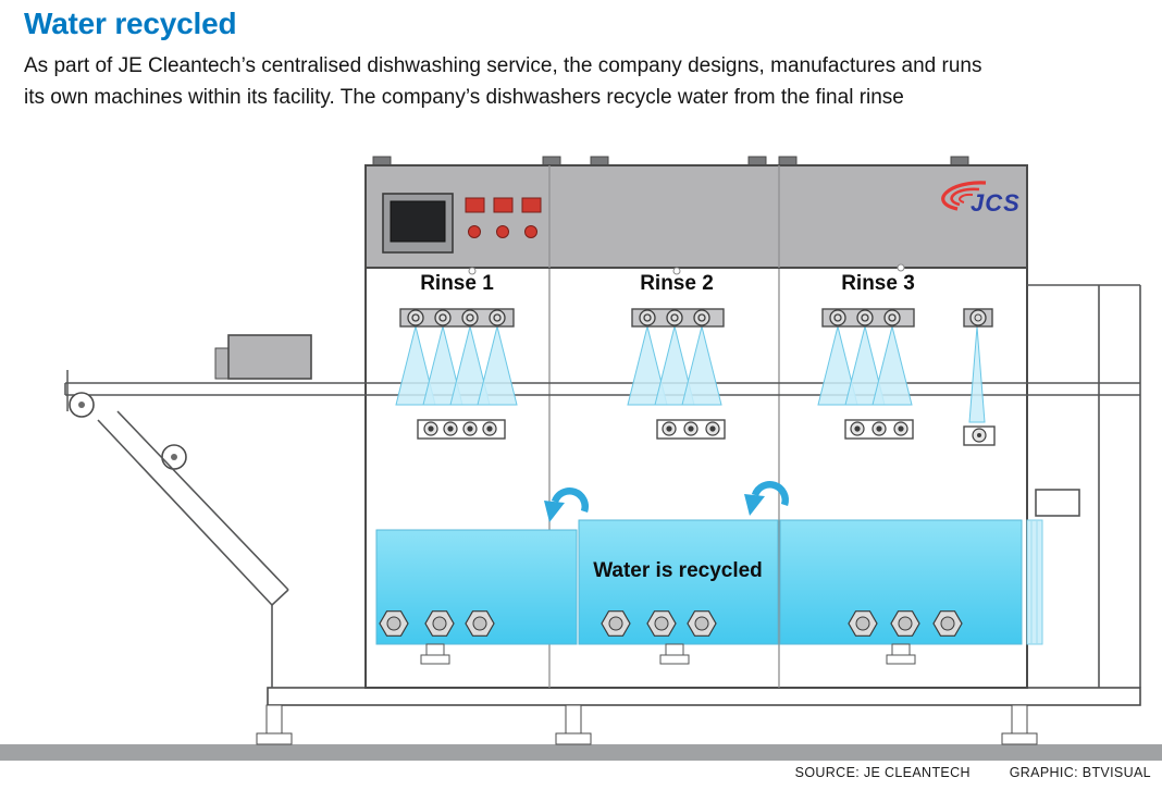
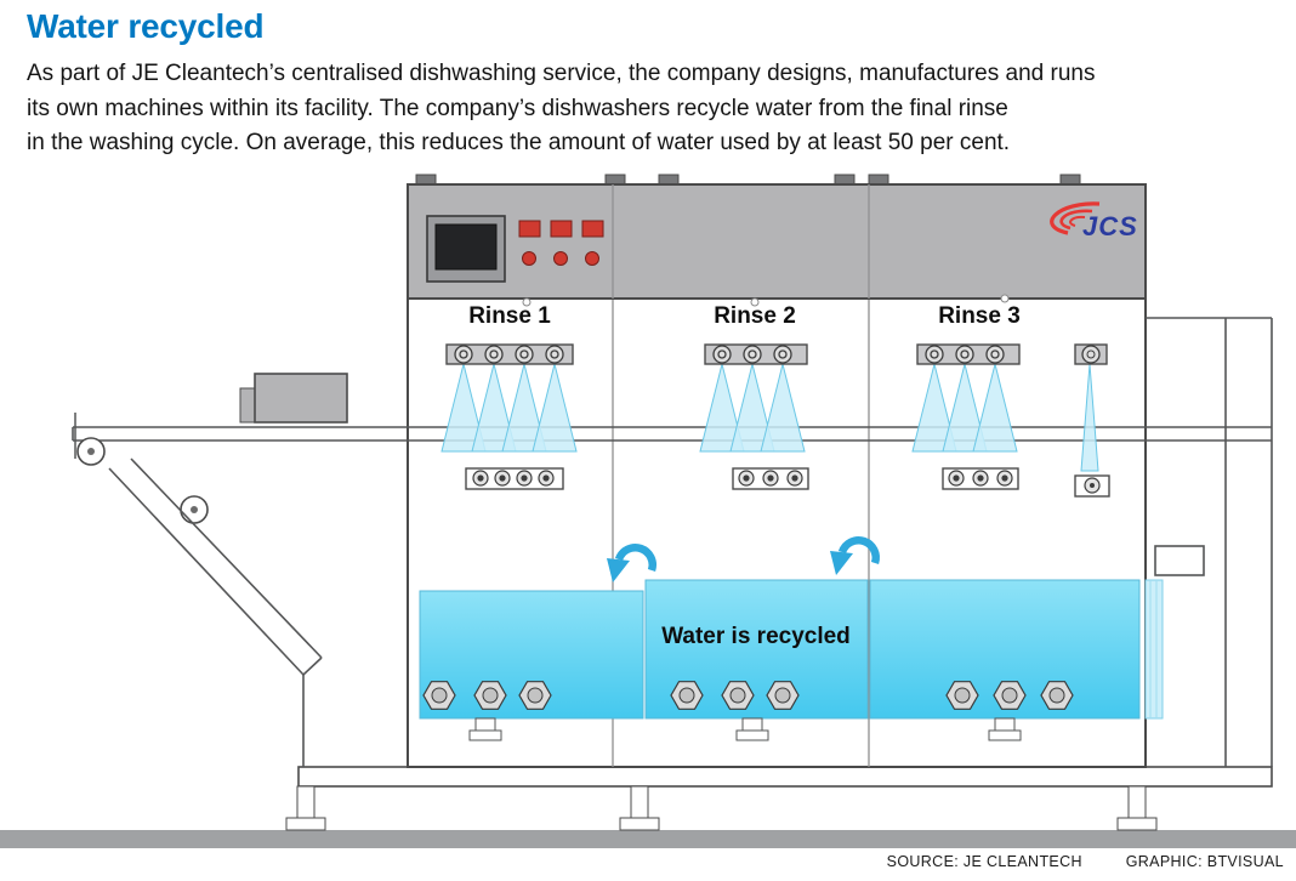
  Water recycled
  As part of JE Cleantech’s centralised dishwashing service, the company designs, manufactures and runs
  its own machines within its facility. The company’s dishwashers recycle water from the final rinse
+ in the washing cycle. On average, this reduces the amount of water used by at least 50 per cent.
  JCS
  Rinse 1
  Rinse 2
  Rinse 3
  Water is recycled
  SOURCE: JE CLEANTECH GRAPHIC: BTVISUAL
